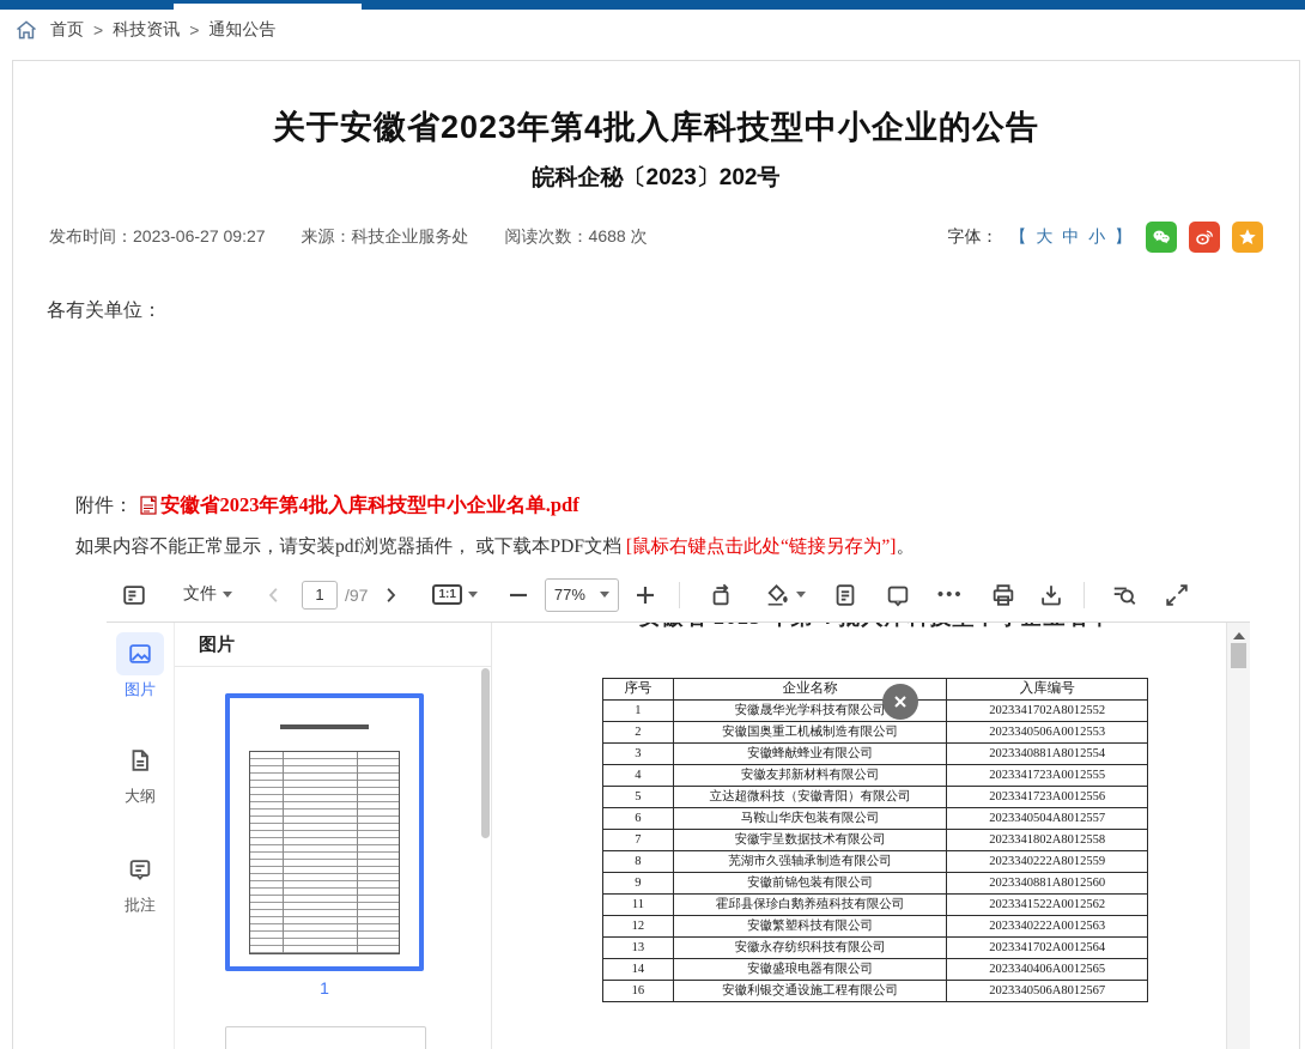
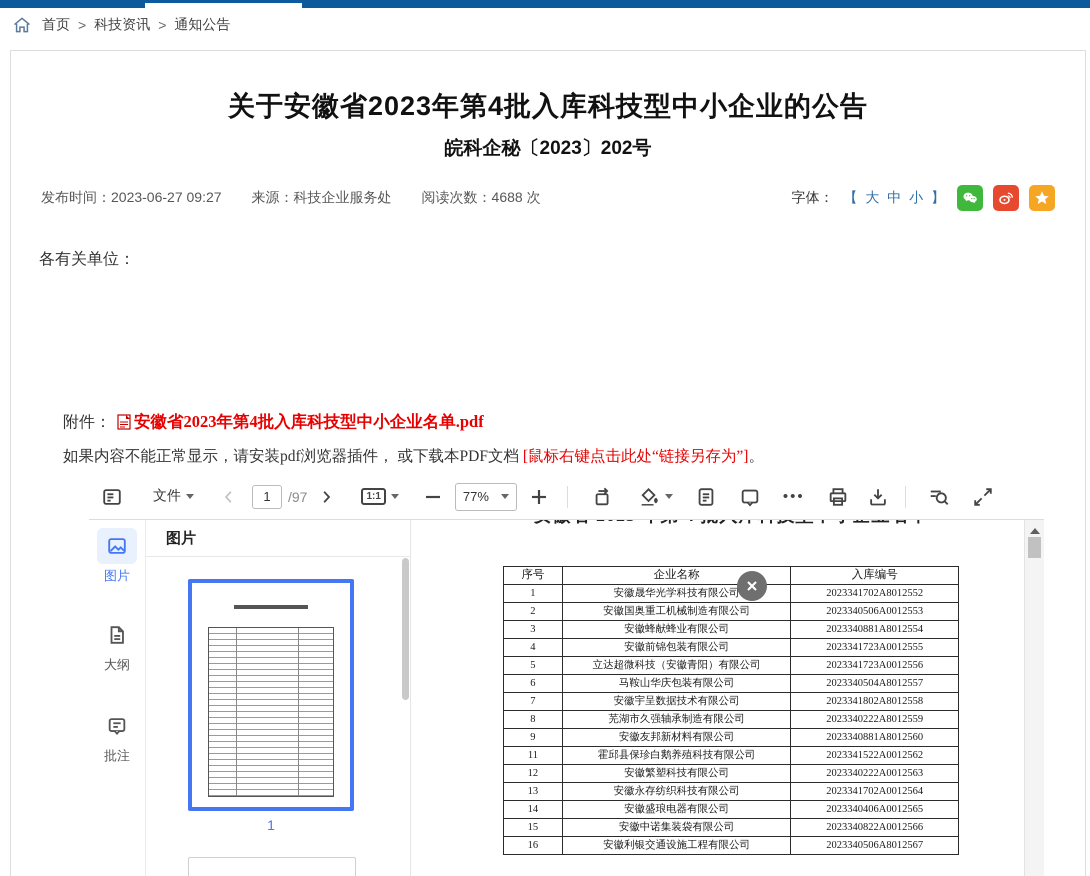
  首页
  >
  科技资讯
  >
  通知公告
  关于安徽省2023年第4批入库科技型中小企业的公告
  皖科企秘〔2023〕202号
  发布时间：2023-06-27 09:27
  来源：科技企业服务处
  阅读次数：4688 次
  字体：
  【 大 中 小 】
  各有关单位：
  附件：
  安徽省2023年第4批入库科技型中小企业名单.pdf
  如果内容不能正常显示，请安装pdf浏览器插件， 或下载本PDF文档 [鼠标右键点击此处“链接另存为”]。
  文件
  1
  /97
  1:1
  77%
  •••
  图片
  大纲
  批注
  图片
  1
  序号	企业名称	入库编号
  1	安徽晟华光学科技有限公司	2023341702A8012552
  2	安徽国奥重工机械制造有限公司	2023340506A0012553
  3	安徽蜂献蜂业有限公司	2023340881A8012554
- 4	安徽友邦新材料有限公司	2023341723A0012555
+ 4	安徽前锦包装有限公司	2023341723A0012555
  5	立达超微科技（安徽青阳）有限公司	2023341723A0012556
  6	马鞍山华庆包装有限公司	2023340504A8012557
  7	安徽宇呈数据技术有限公司	2023341802A8012558
  8	芜湖市久强轴承制造有限公司	2023340222A8012559
- 9	安徽前锦包装有限公司	2023340881A8012560
+ 9	安徽友邦新材料有限公司	2023340881A8012560
  11	霍邱县保珍白鹅养殖科技有限公司	2023341522A0012562
  12	安徽繁塑科技有限公司	2023340222A0012563
  13	安徽永存纺织科技有限公司	2023341702A0012564
  14	安徽盛琅电器有限公司	2023340406A0012565
+ 15	安徽中诺集装袋有限公司	2023340822A0012566
  16	安徽利银交通设施工程有限公司	2023340506A8012567
